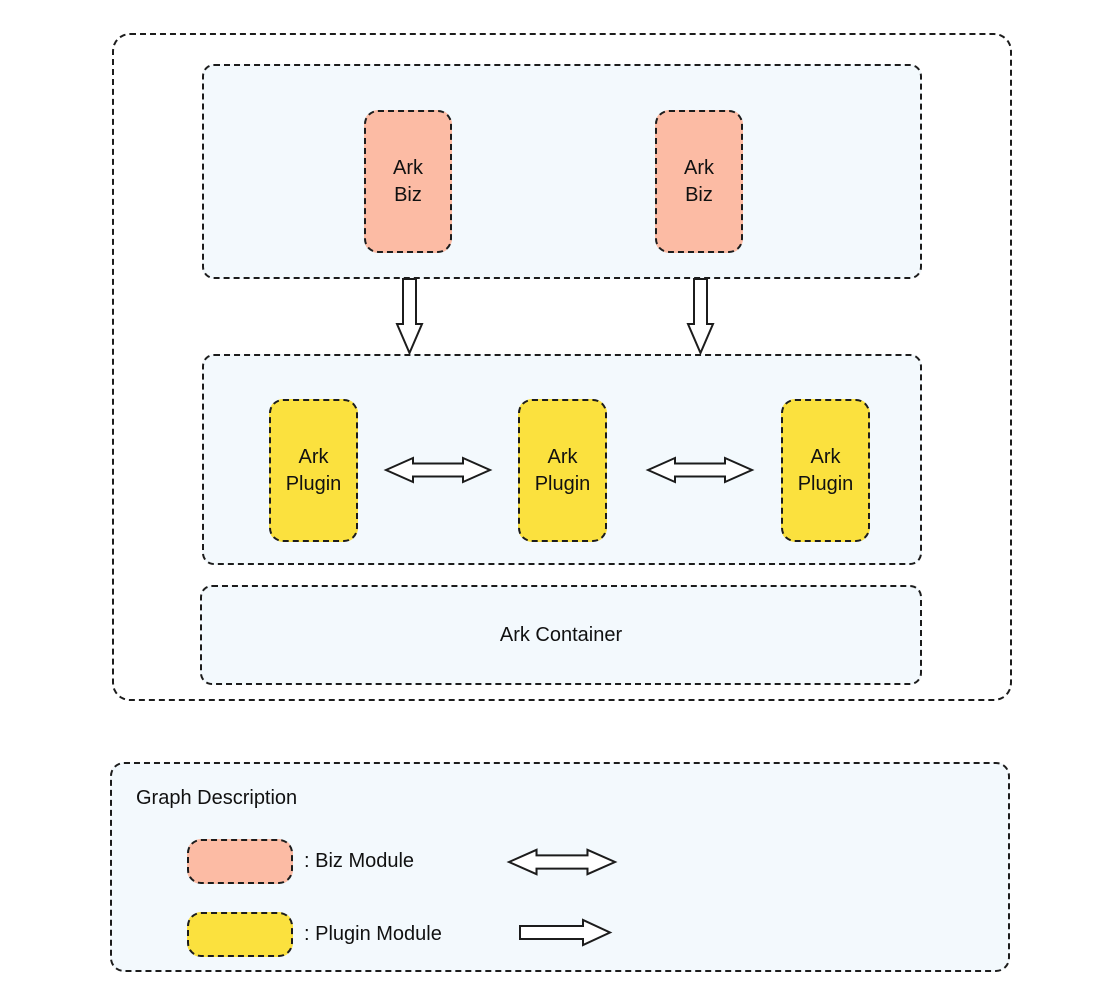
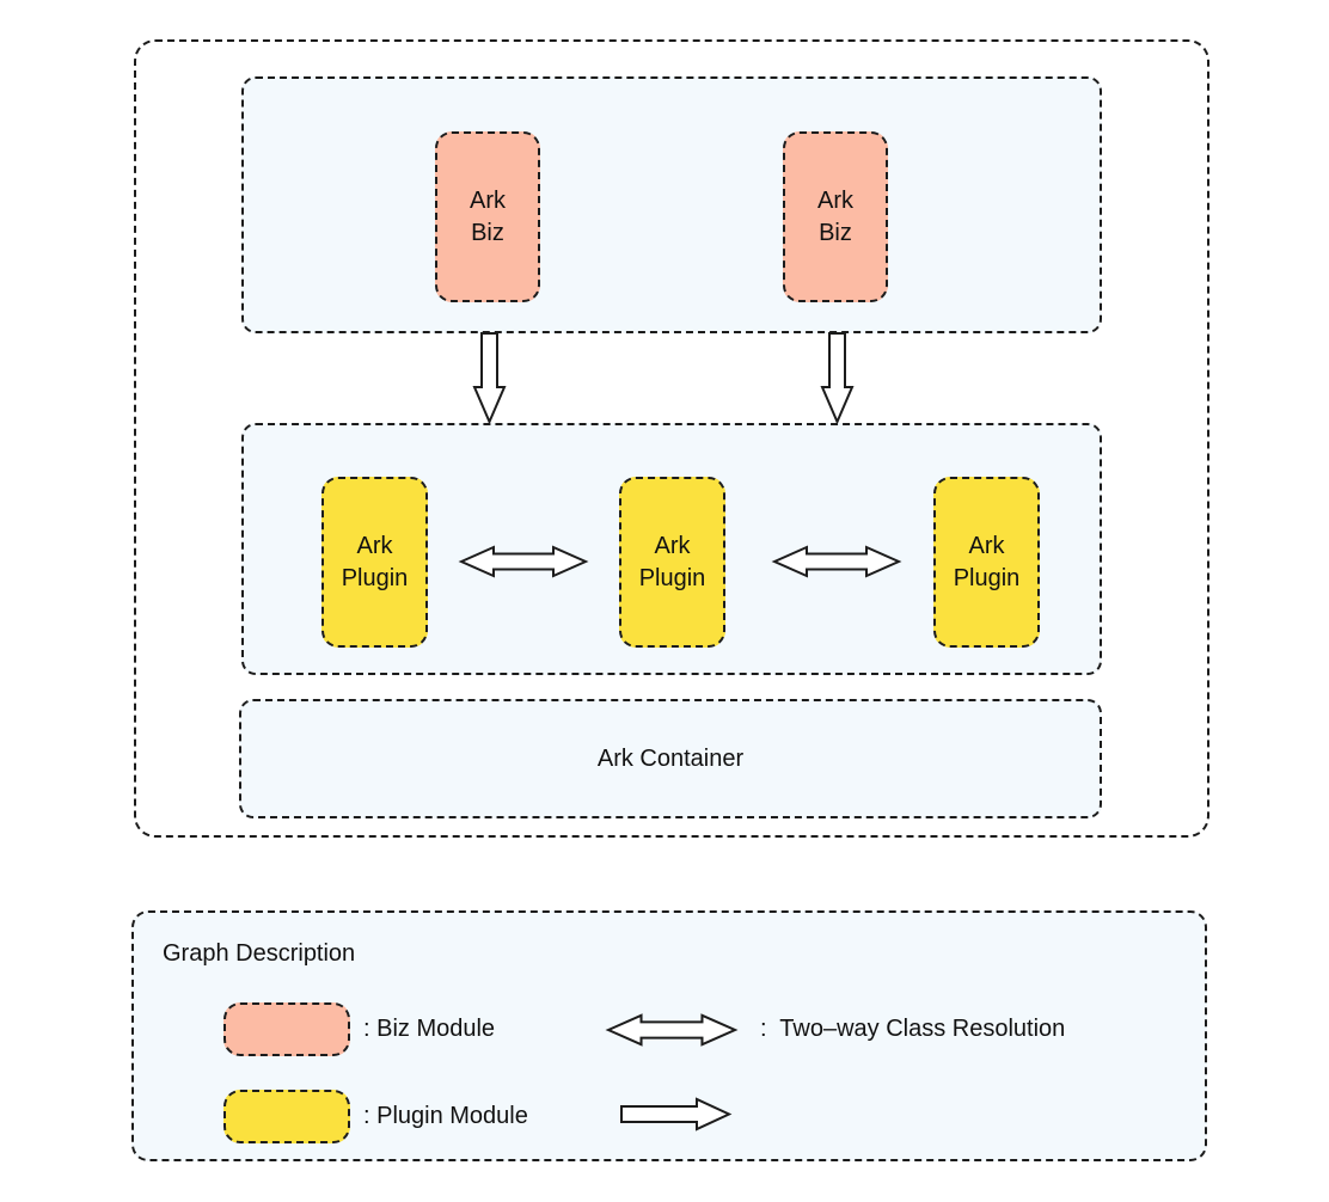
  Ark
  Biz
  Ark
  Biz
  Ark
  Plugin
  Ark
  Plugin
  Ark
  Plugin
  Ark Container
  Graph Description
  : Biz Module
  : Plugin Module
+ : Two–way Class Resolution
